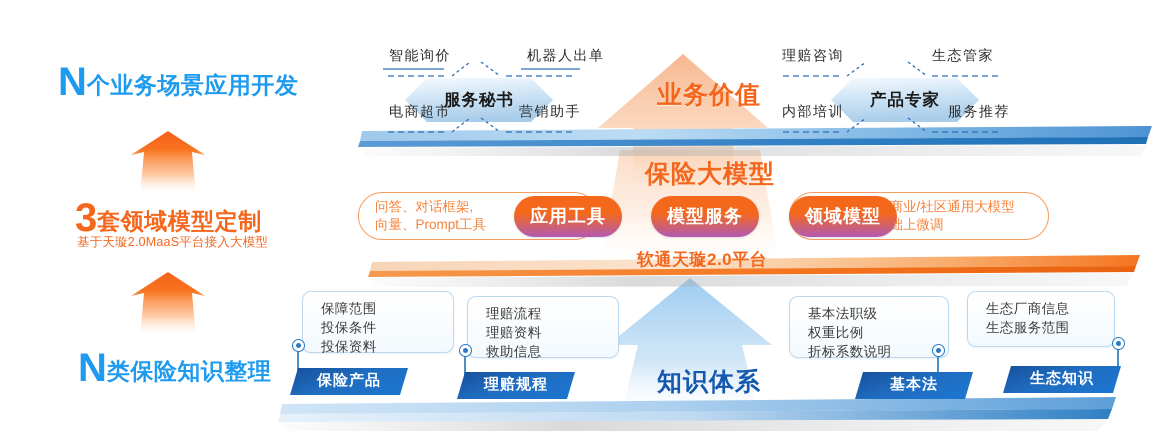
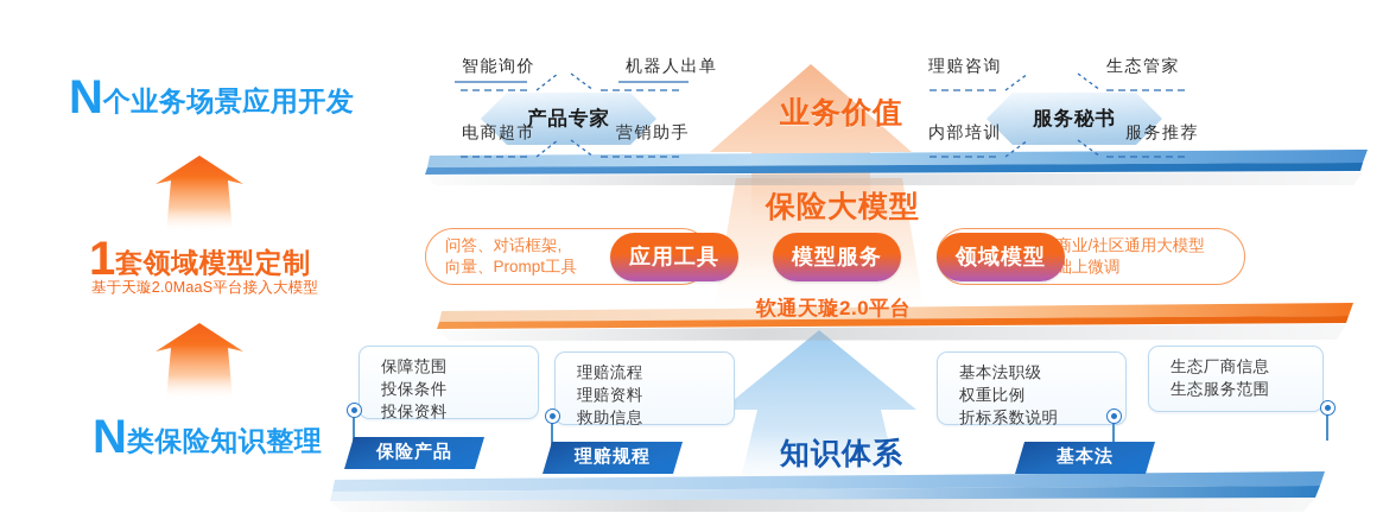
  N个业务场景应用开发
- 3套领域模型定制
+ 1套领域模型定制
  基于天璇2.0MaaS平台接入大模型
  N类保险知识整理
- 服务秘书
+ 产品专家
  智能询价
  机器人出单
  电商超市
  营销助手
- 产品专家
+ 服务秘书
  理赔咨询
  生态管家
  内部培训
  服务推荐
  业务价值
  保险大模型
  软通天璇2.0平台
  知识体系
  问答、对话框架,
  向量、Prompt工具
  商业/社区通用大模型
  础上微调
  应用工具
  模型服务
  领域模型
  保障范围
  投保条件
  投保资料
  保险产品
  理赔流程
  理赔资料
  救助信息
  理赔规程
  基本法职级
  权重比例
  折标系数说明
  基本法
  生态厂商信息
  生态服务范围
- 生态知识
